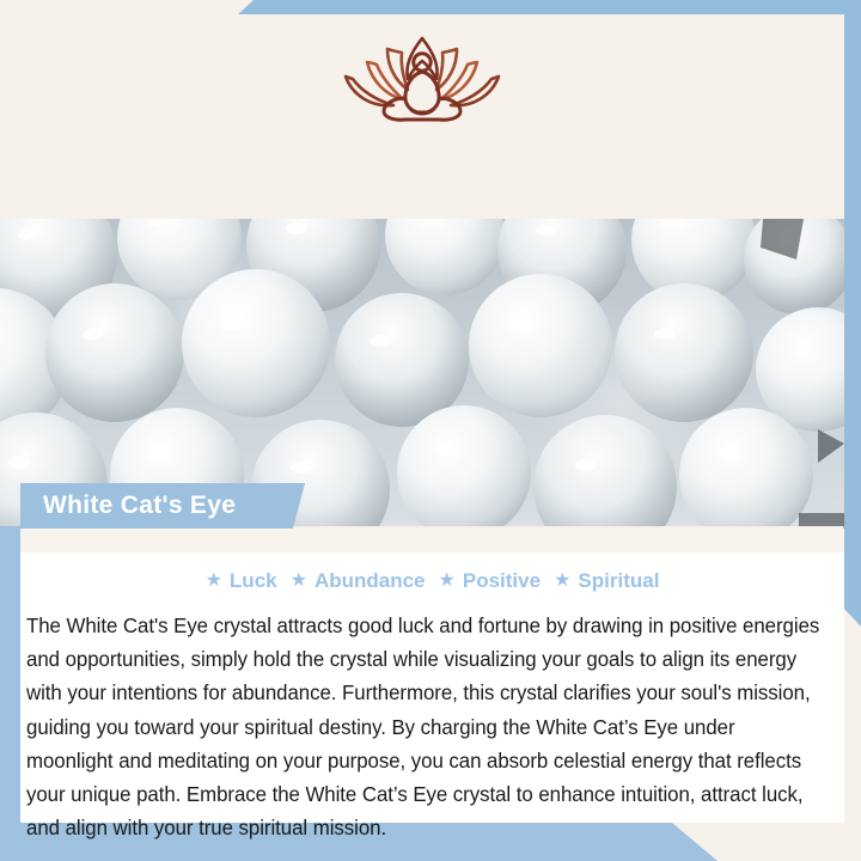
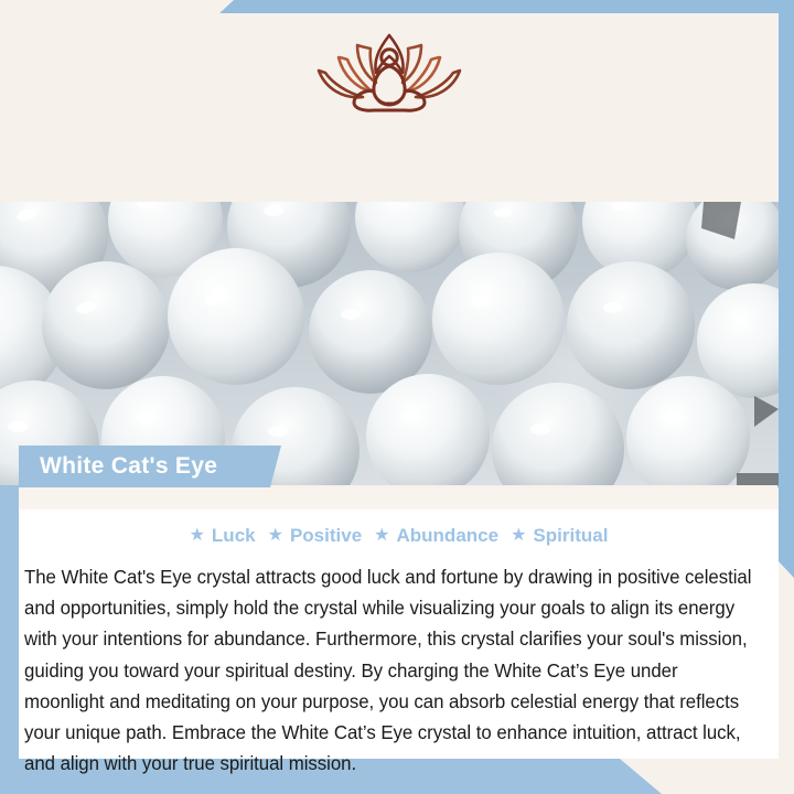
  White Cat's Eye
  ★
  Luck
  ★
- Abundance
+ Positive
  ★
- Positive
+ Abundance
  ★
  Spiritual
- The White Cat's Eye crystal attracts good luck and fortune by drawing in positive energies and opportunities, simply hold the crystal while visualizing your goals to align its energy with your intentions for abundance. Furthermore, this crystal clarifies your soul's mission, guiding you toward your spiritual destiny. By charging the White Cat’s Eye under moonlight and meditating on your purpose, you can absorb celestial energy that reflects your unique path. Embrace the White Cat’s Eye crystal to enhance intuition, attract luck, and align with your true spiritual mission.
+ The White Cat's Eye crystal attracts good luck and fortune by drawing in positive celestial and opportunities, simply hold the crystal while visualizing your goals to align its energy with your intentions for abundance. Furthermore, this crystal clarifies your soul's mission, guiding you toward your spiritual destiny. By charging the White Cat’s Eye under moonlight and meditating on your purpose, you can absorb celestial energy that reflects your unique path. Embrace the White Cat’s Eye crystal to enhance intuition, attract luck, and align with your true spiritual mission.
